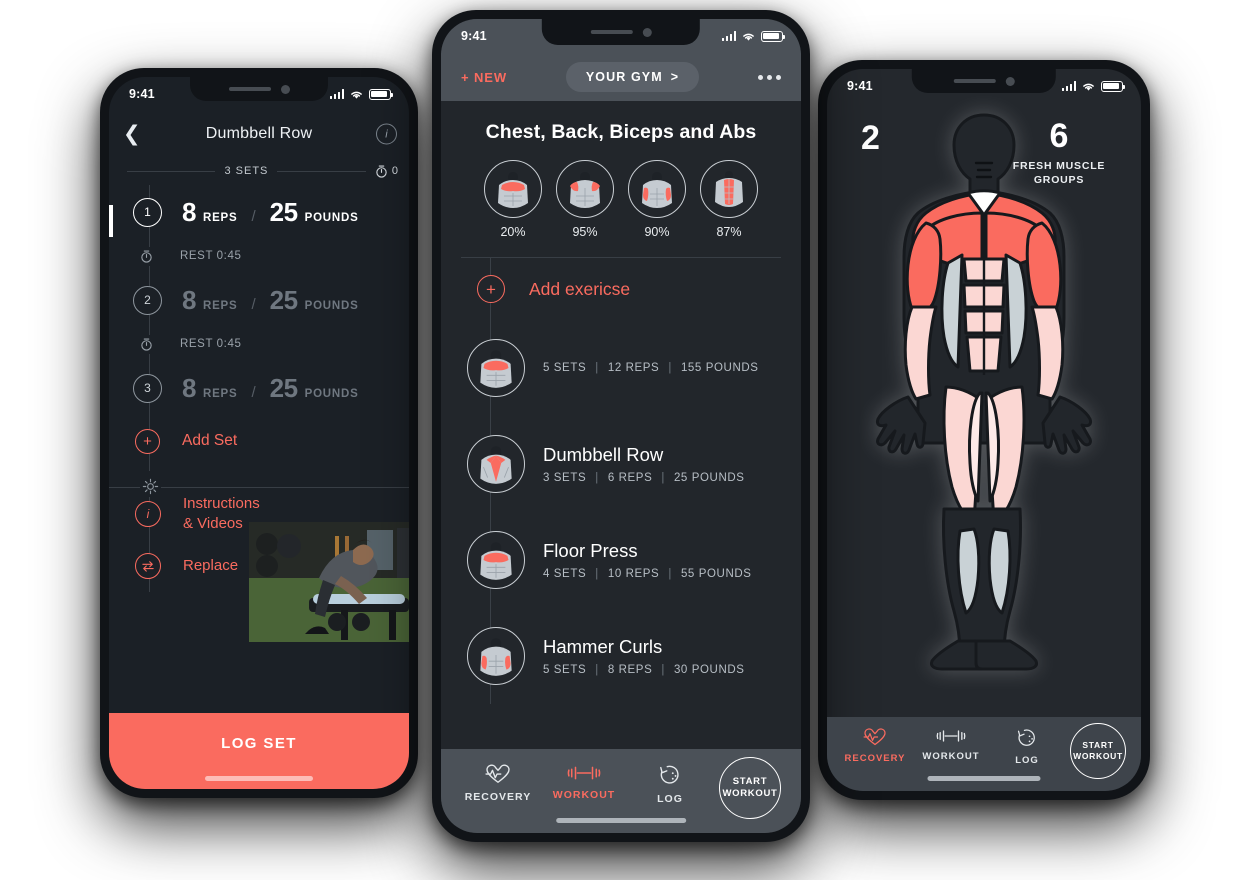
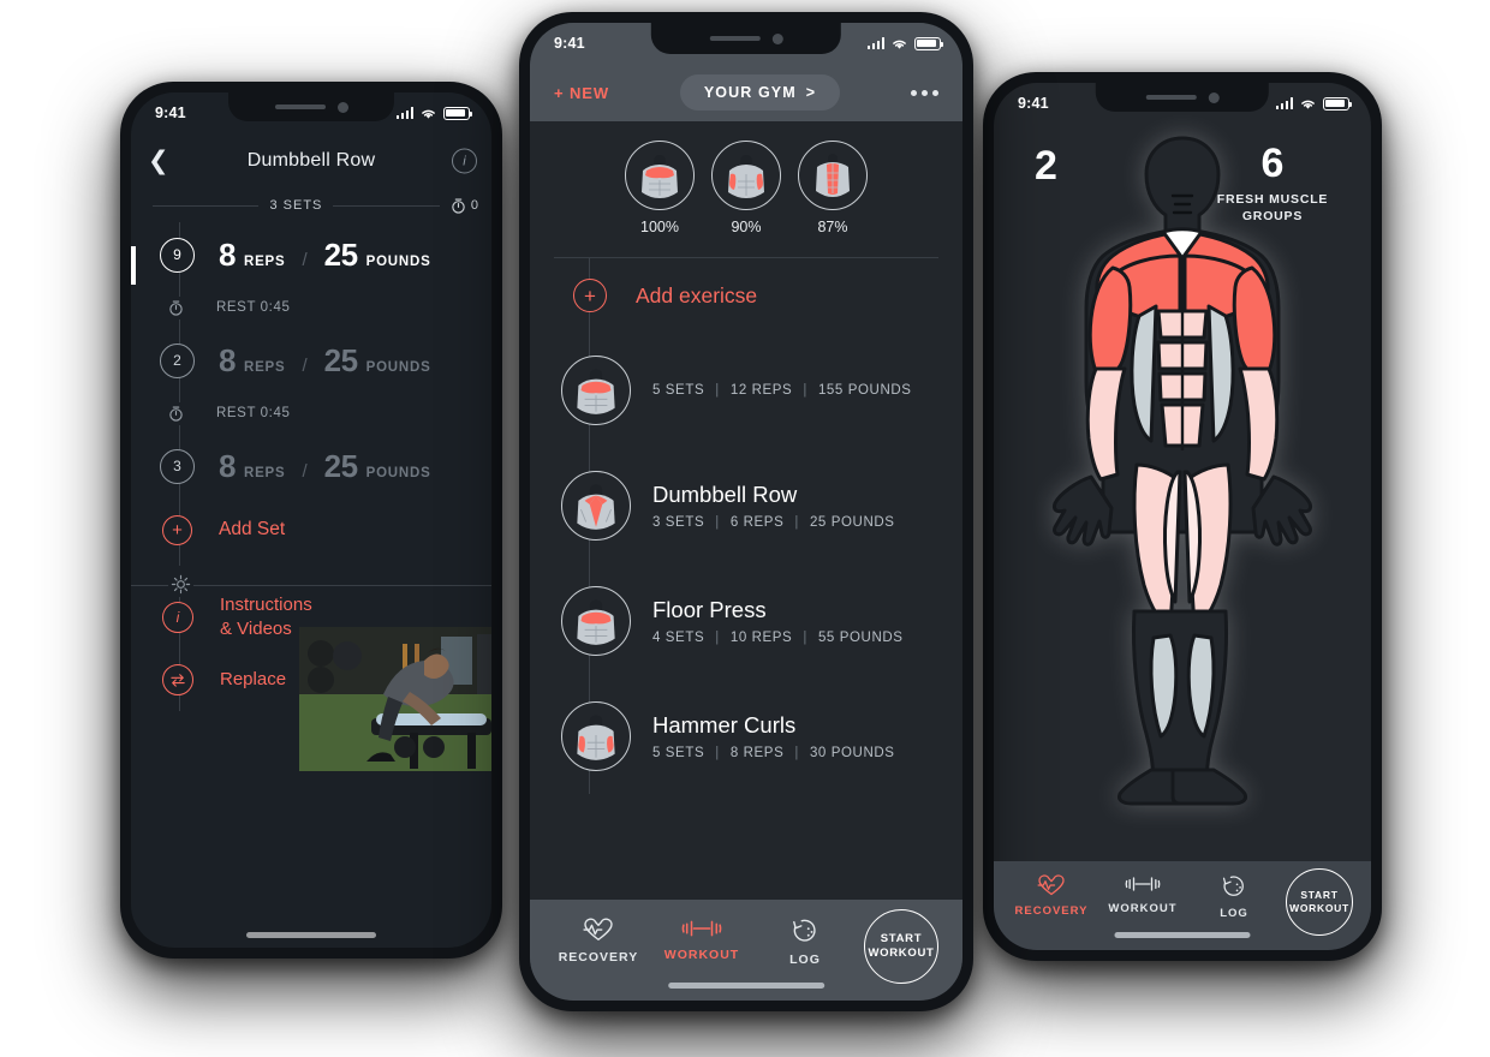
  9:41
  ❮
  Dumbbell Row
  i
  3 SETS
  0
- 1
+ 9
  8
  REPS
  /
  25
  POUNDS
  REST 0:45
  2
  8
  REPS
  /
  25
  POUNDS
  REST 0:45
  3
  8
  REPS
  /
  25
  POUNDS
  +
  Add Set
  i
  Instructions
  & Videos
  Replace
- LOG SET
  9:41
  + NEW
  YOUR GYM
  >
- Chest, Back, Biceps and Abs
- 20%
+ 100%
- 95%
  90%
  87%
  +
  Add exericse
  5 SETS
  |
  12 REPS
  |
  155 POUNDS
  Dumbbell Row
  3 SETS
  |
  6 REPS
  |
  25 POUNDS
  Floor Press
  4 SETS
  |
  10 REPS
  |
  55 POUNDS
  Hammer Curls
  5 SETS
  |
  8 REPS
  |
  30 POUNDS
  RECOVERY
  WORKOUT
  LOG
  START
  WORKOUT
  9:41
  2
  6
  FRESH MUSCLE
  GROUPS
  RECOVERY
  WORKOUT
  LOG
  START
  WORKOUT
